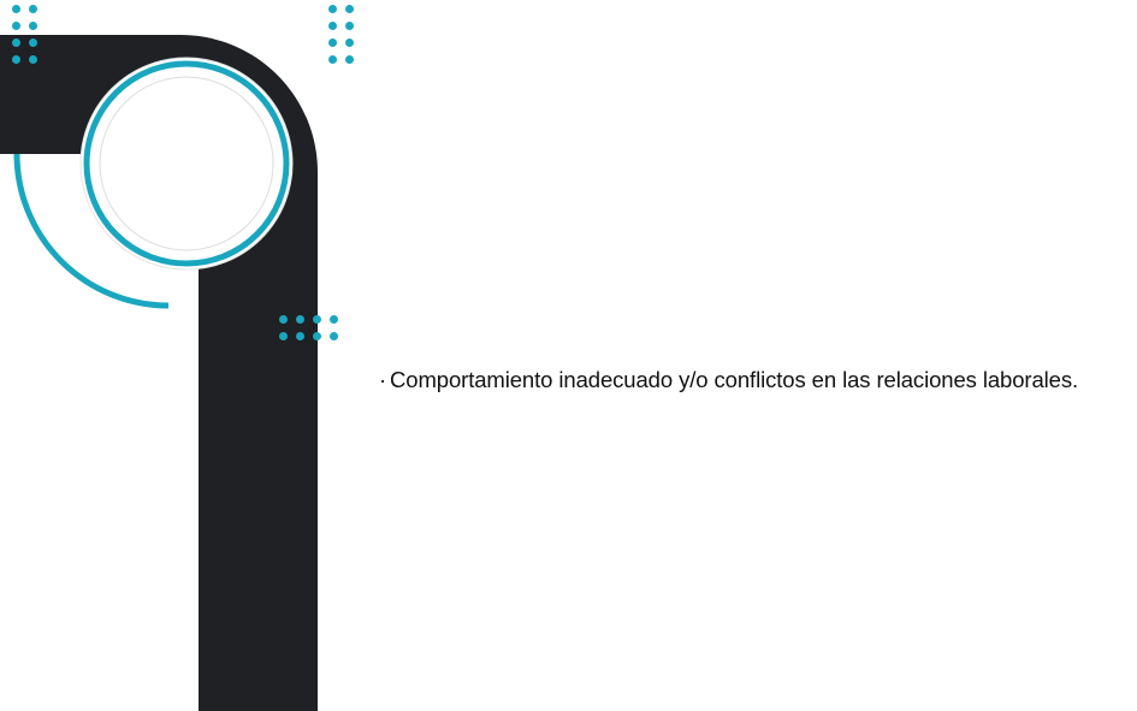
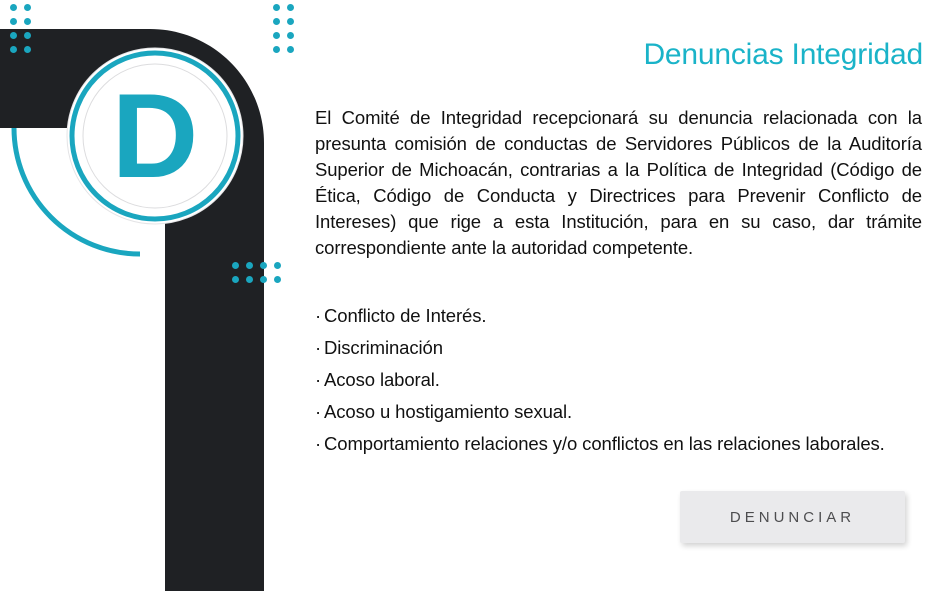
+ D
+ Denuncias Integridad
+ El Comité de Integridad recepcionará su denuncia relacionada con la presunta comisión de conductas de Servidores Públicos de la Auditoría Superior de Michoacán, contrarias a la Política de Integridad (Código de Ética, Código de Conducta y Directrices para Prevenir Conflicto de Intereses) que rige a esta Institución, para en su caso, dar trámite correspondiente ante la autoridad competente.
+ · Conflicto de Interés.
+ · Discriminación
+ · Acoso laboral.
+ · Acoso u hostigamiento sexual.
- · Comportamiento inadecuado y/o conflictos en las relaciones laborales.
+ · Comportamiento relaciones y/o conflictos en las relaciones laborales.
+ DENUNCIAR
